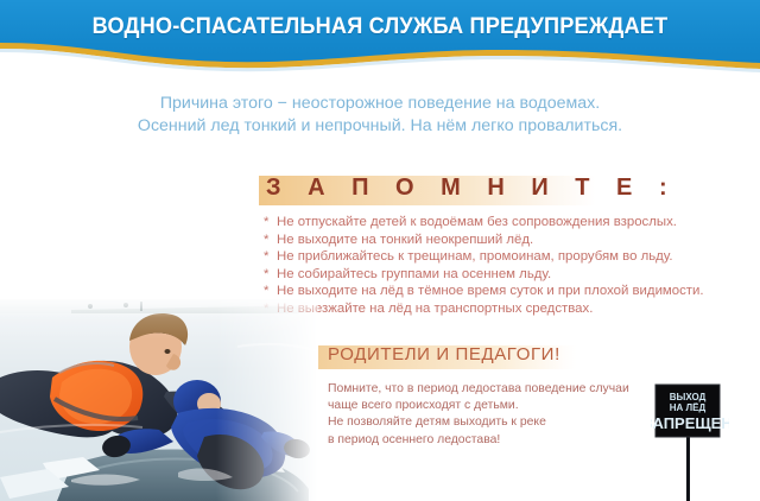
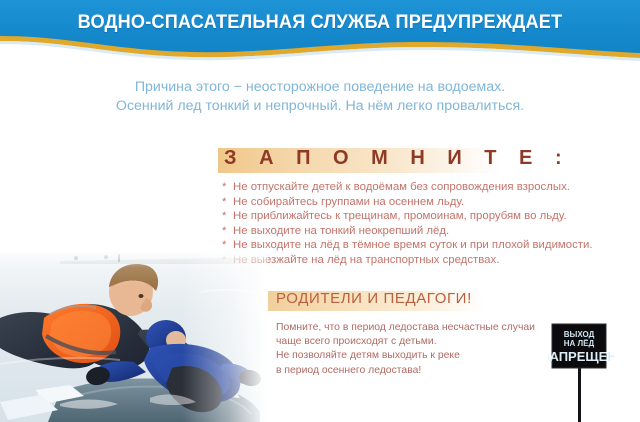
  ВОДНО-СПАСАТЕЛЬНАЯ СЛУЖБА ПРЕДУПРЕЖДАЕТ
  Причина этого − неосторожное поведение на водоемах.
  Осенний лед тонкий и непрочный. На нём легко провалиться.
  З А П О М Н И Т Е :
  * Не отпускайте детей к водоёмам без сопровождения взрослых.
- * Не выходите на тонкий неокрепший лёд.
+ * Не собирайтесь группами на осеннем льду.
  * Не приближайтесь к трещинам, промоинам, прорубям во льду.
- * Не собирайтесь группами на осеннем льду.
+ * Не выходите на тонкий неокрепший лёд.
  * Не выходите на лёд в тёмное время суток и при плохой видимости.
  езжайте на лёд на транспортных средствах.
  РОДИТЕЛИ И ПЕДАГОГИ!
- Помните, что в период ледостава поведение случаи
+ Помните, что в период ледостава несчастные случаи
  чаще всего происходят с детьми.
  Не позволяйте детям выходить к реке
  в период осеннего ледостава!
  ВЫХОД
  НА ЛЁД
  АПРЕЩЕН
